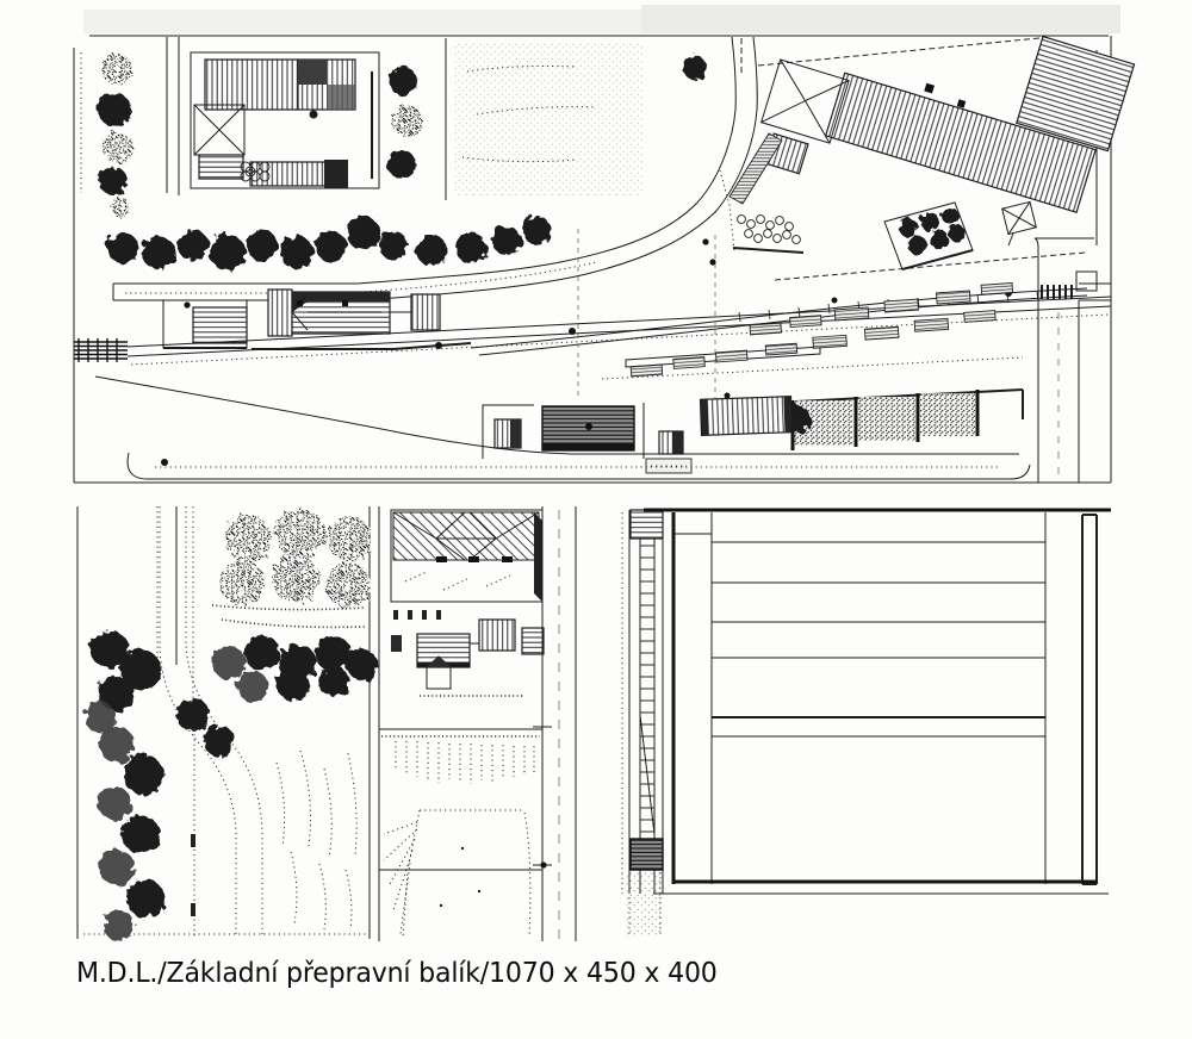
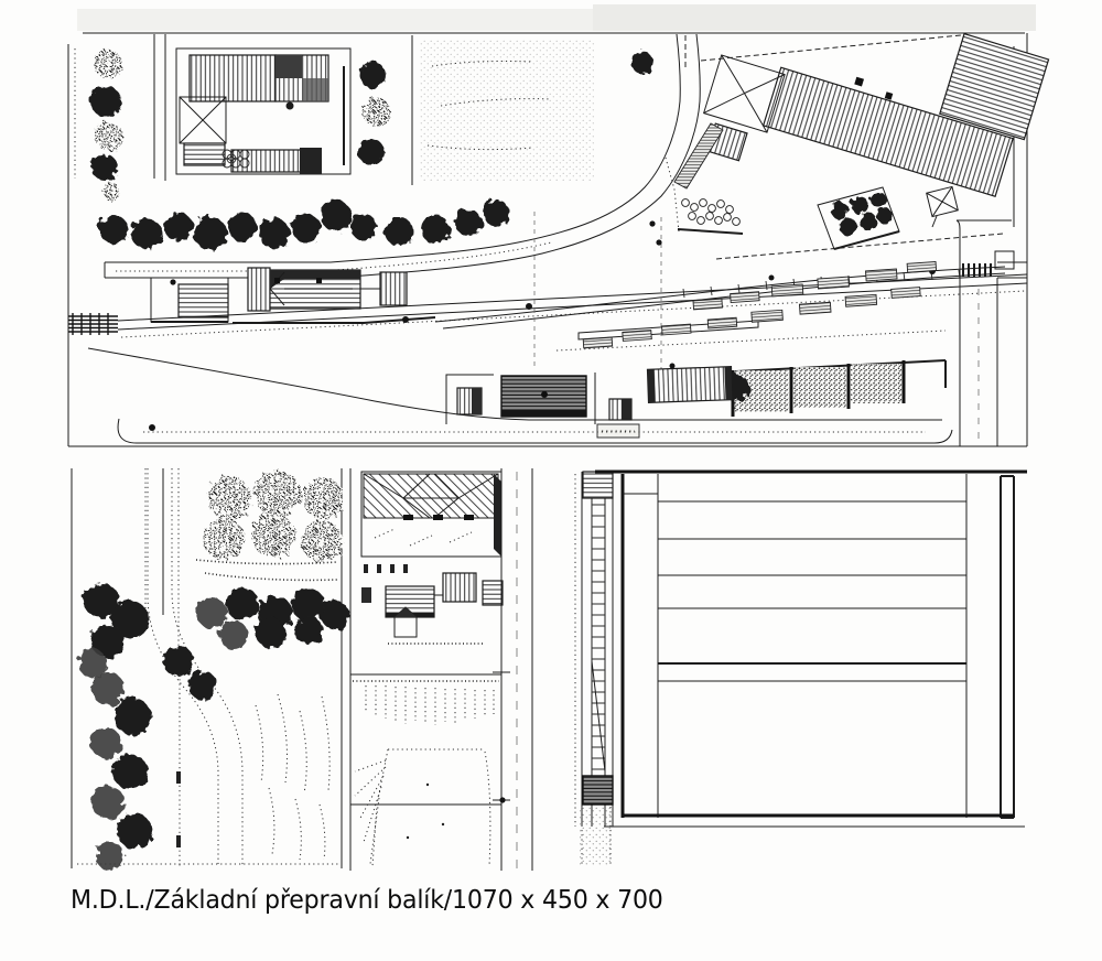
- M.D.L./Základní přepravní balík/1070 x 450 x 400
+ M.D.L./Základní přepravní balík/1070 x 450 x 700
